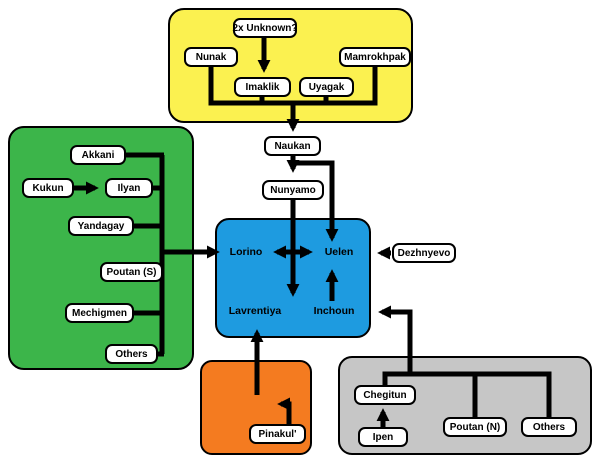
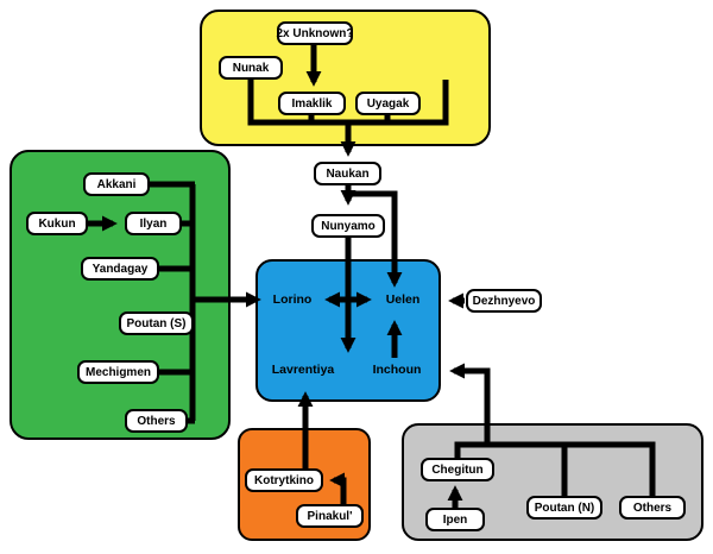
  2x Unknown?
  Nunak
- Mamrokhpak
  Imaklik
  Uyagak
  Naukan
  Nunyamo
  Dezhnyevo
  Akkani
  Kukun
  Ilyan
  Yandagay
  Poutan (S)
  Mechigmen
  Others
  Lorino
  Uelen
  Lavrentiya
  Inchoun
+ Kotrytkino
  Pinakul'
  Chegitun
  Ipen
  Poutan (N)
  Others
